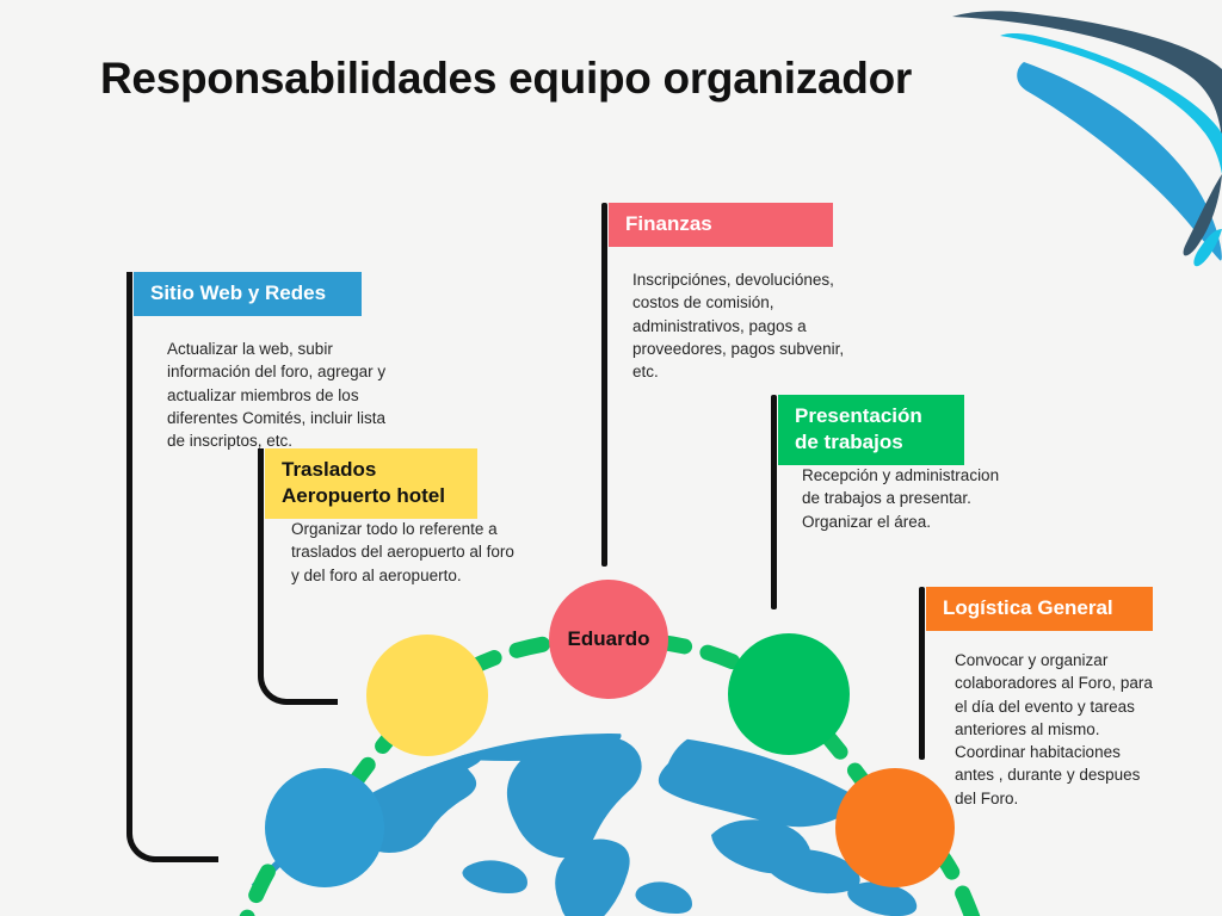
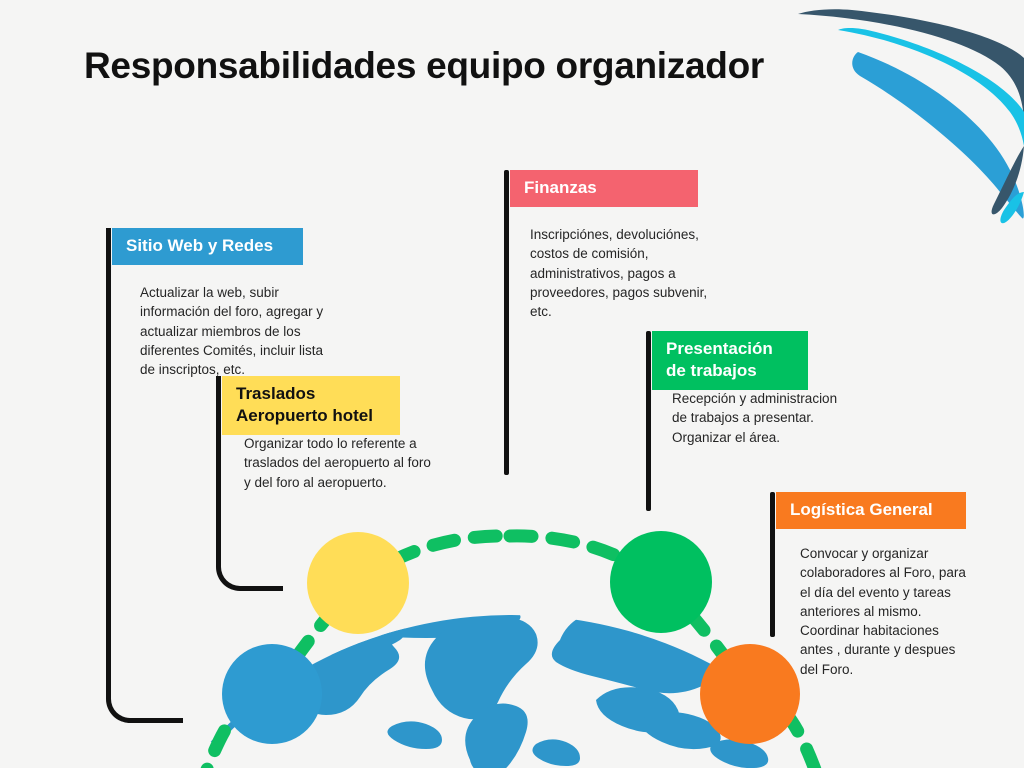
- Eduardo
  Sitio Web y Redes
  Actualizar la web, subir
  información del foro, agregar y
  actualizar miembros de los
  diferentes Comités, incluir lista
  de inscriptos, etc.
  Finanzas
  Inscripciónes, devoluciónes,
  costos de comisión,
  administrativos, pagos a
  proveedores, pagos subvenir,
  etc.
  Traslados
  Aeropuerto hotel
  Organizar todo lo referente a
  traslados del aeropuerto al foro
  y del foro al aeropuerto.
  Presentación
  de trabajos
  Recepción y administracion
  de trabajos a presentar.
  Organizar el área.
  Logística General
  Convocar y organizar
  colaboradores al Foro, para
  el día del evento y tareas
  anteriores al mismo.
  Coordinar habitaciones
  antes , durante y despues
  del Foro.
  Responsabilidades equipo organizador
